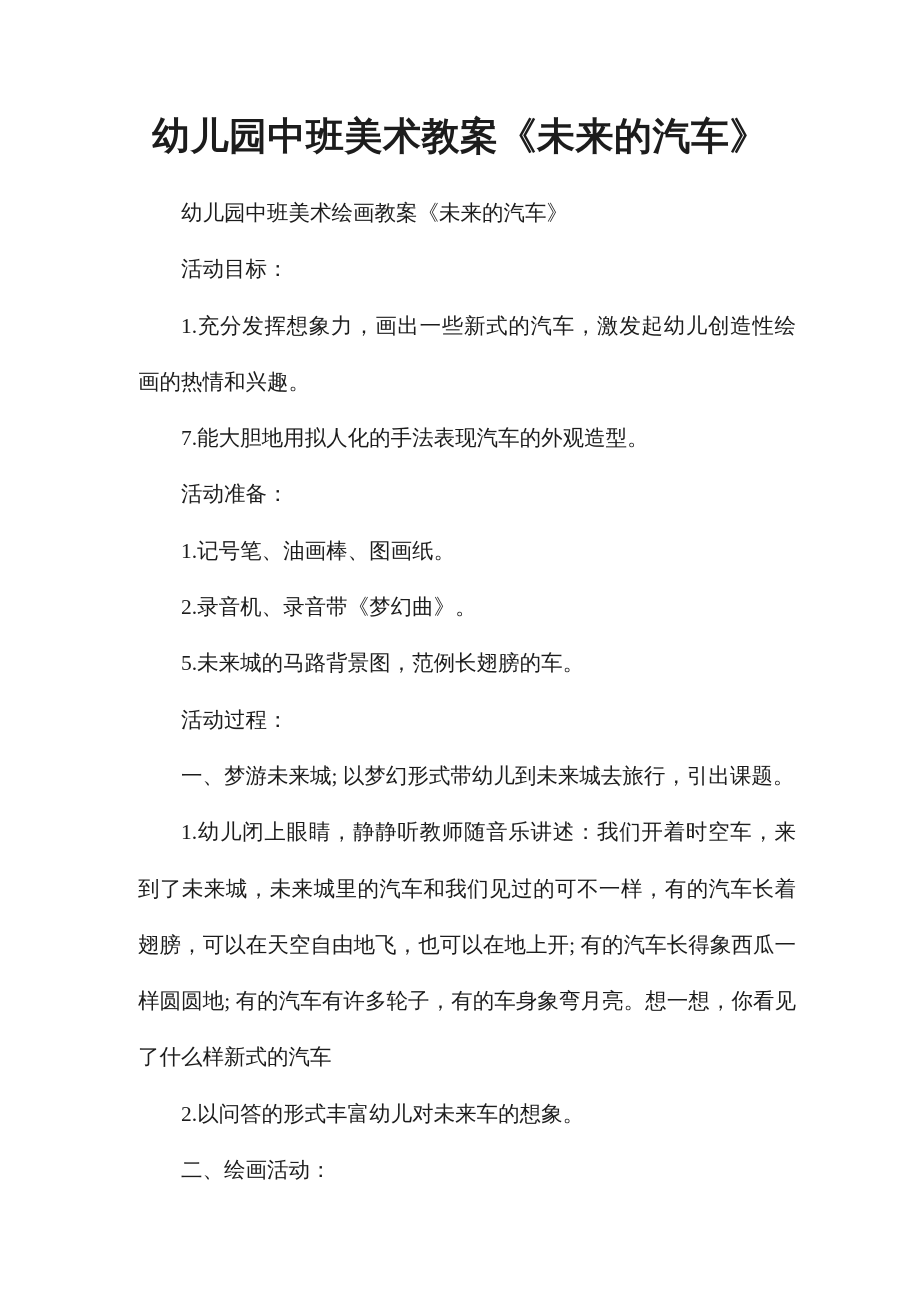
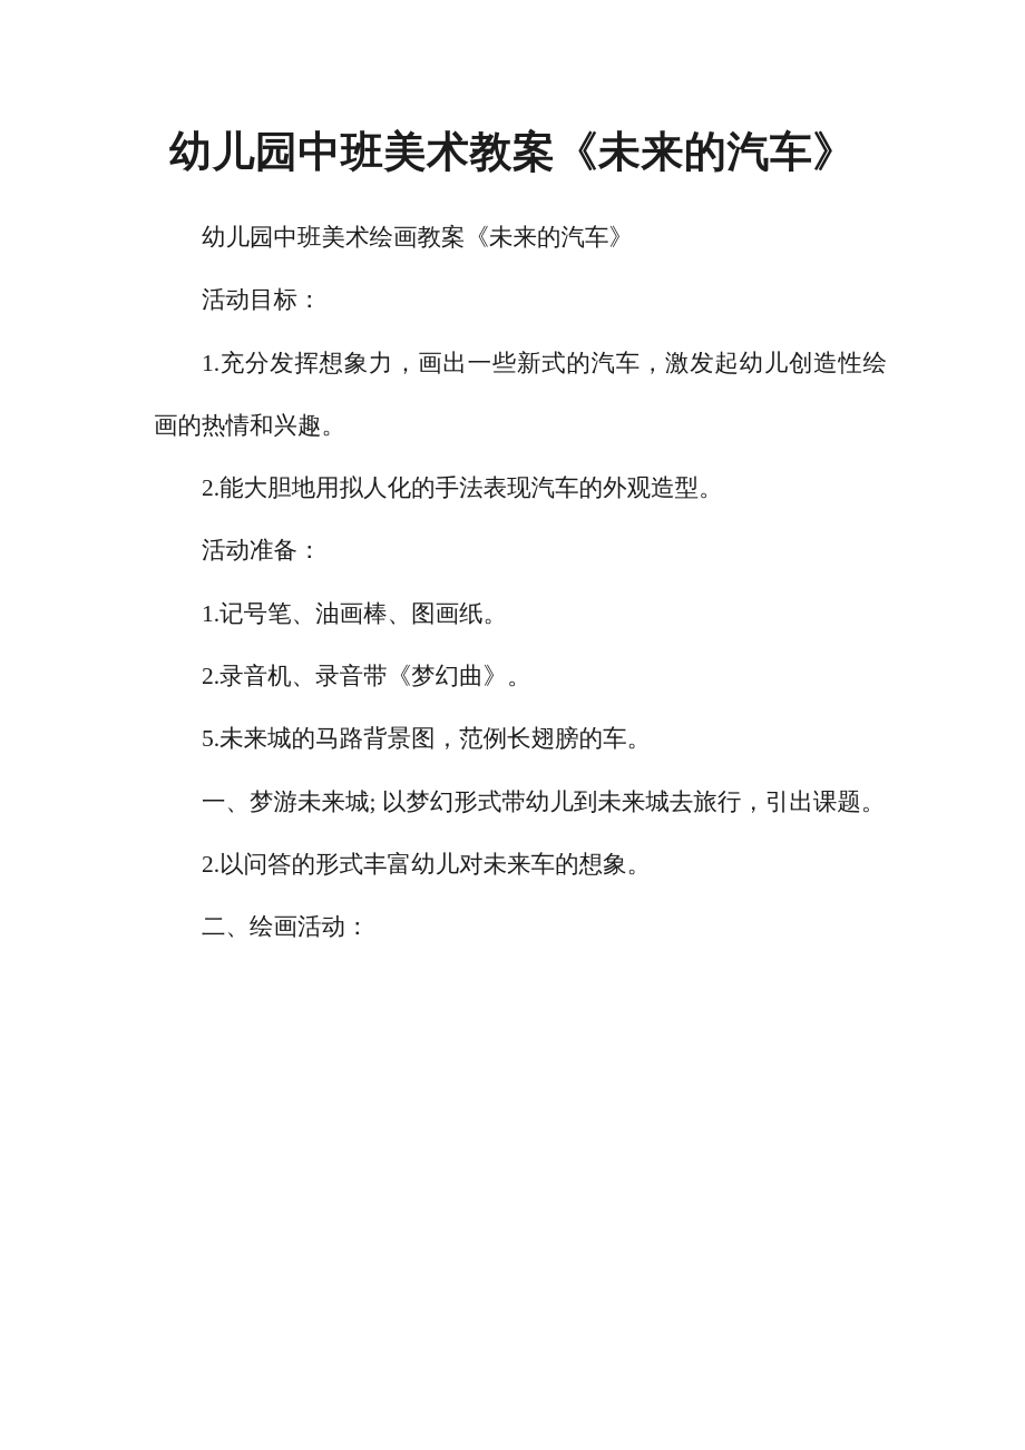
  幼儿园中班美术教案《未来的汽车》
  幼儿园中班美术绘画教案《未来的汽车》
  活动目标：
  1.充分发挥想象力，画出一些新式的汽车，激发起幼儿创造性绘画的热情和兴趣。
- 7.能大胆地用拟人化的手法表现汽车的外观造型。
+ 2.能大胆地用拟人化的手法表现汽车的外观造型。
  活动准备：
  1.记号笔、油画棒、图画纸。
  2.录音机、录音带《梦幻曲》。
  5.未来城的马路背景图，范例长翅膀的车。
- 活动过程：
  一、梦游未来城; 以梦幻形式带幼儿到未来城去旅行，引出课题。
- 1.幼儿闭上眼睛，静静听教师随音乐讲述：我们开着时空车，来到了未来城，未来城里的汽车和我们见过的可不一样，有的汽车长着翅膀，可以在天空自由地飞，也可以在地上开; 有的汽车长得象西瓜一样圆圆地; 有的汽车有许多轮子，有的车身象弯月亮。想一想，你看见了什么样新式的汽车
  2.以问答的形式丰富幼儿对未来车的想象。
  二、绘画活动：
